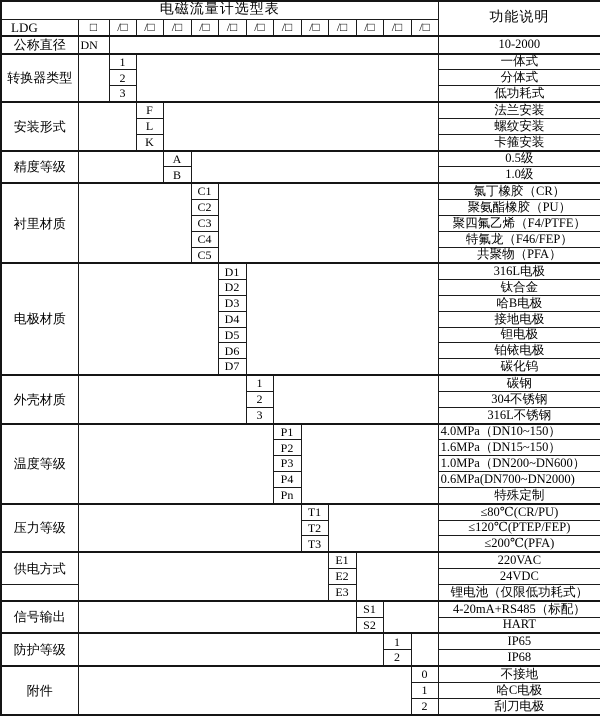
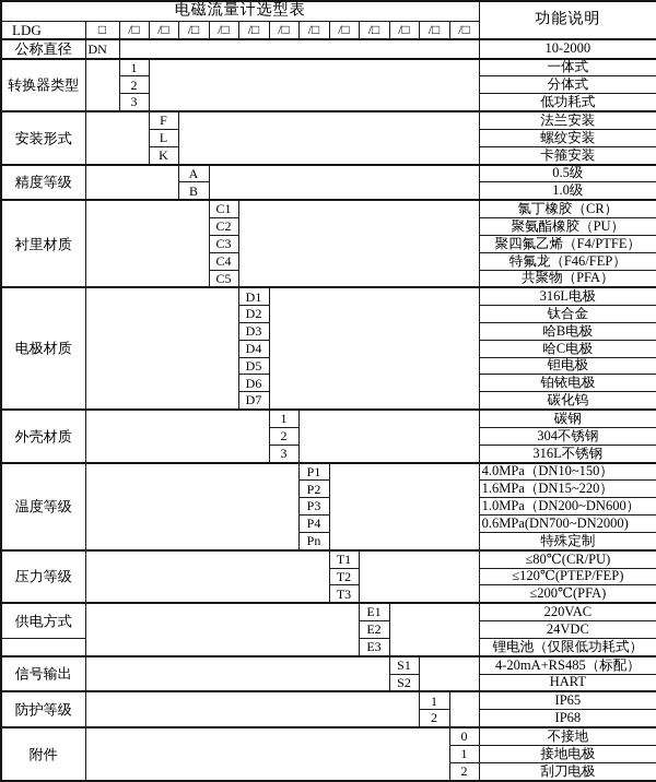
  电磁流量计选型表	功能说明
  LDG	□	/□	/□	/□	/□	/□	/□	/□	/□	/□	/□	/□	/□
  公称直径	DN		10-2000
  转换器类型		1		一体式
  2	分体式
  3	低功耗式
  安装形式		F		法兰安装
  L	螺纹安装
  K	卡箍安装
  精度等级		A		0.5级
  B	1.0级
  衬里材质		C1		氯丁橡胶（CR）
  C2	聚氨酯橡胶（PU）
  C3	聚四氟乙烯（F4/PTFE）
  C4	特氟龙（F46/FEP）
  C5	共聚物（PFA）
  电极材质		D1		316L电极
  D2	钛合金
  D3	哈B电极
- D4	接地电极
+ D4	哈C电极
  D5	钽电极
  D6	铂铱电极
  D7	碳化钨
  外壳材质		1		碳钢
  2	304不锈钢
  3	316L不锈钢
  温度等级		P1		4.0MPa（DN10~150）
- P2	1.6MPa（DN15~150）
+ P2	1.6MPa（DN15~220）
  P3	1.0MPa（DN200~DN600）
  P4	0.6MPa(DN700~DN2000)
  Pn	特殊定制
  压力等级		T1		≤80℃(CR/PU)
  T2	≤120℃(PTEP/FEP)
  T3	≤200℃(PFA)
  供电方式		E1		220VAC
  E2	24VDC
  	E3	锂电池（仅限低功耗式）
  信号输出		S1		4-20mA+RS485（标配）
  S2	HART
  防护等级		1		IP65
  2	IP68
  附件		0	不接地
- 1	哈C电极
+ 1	接地电极
  2	刮刀电极
